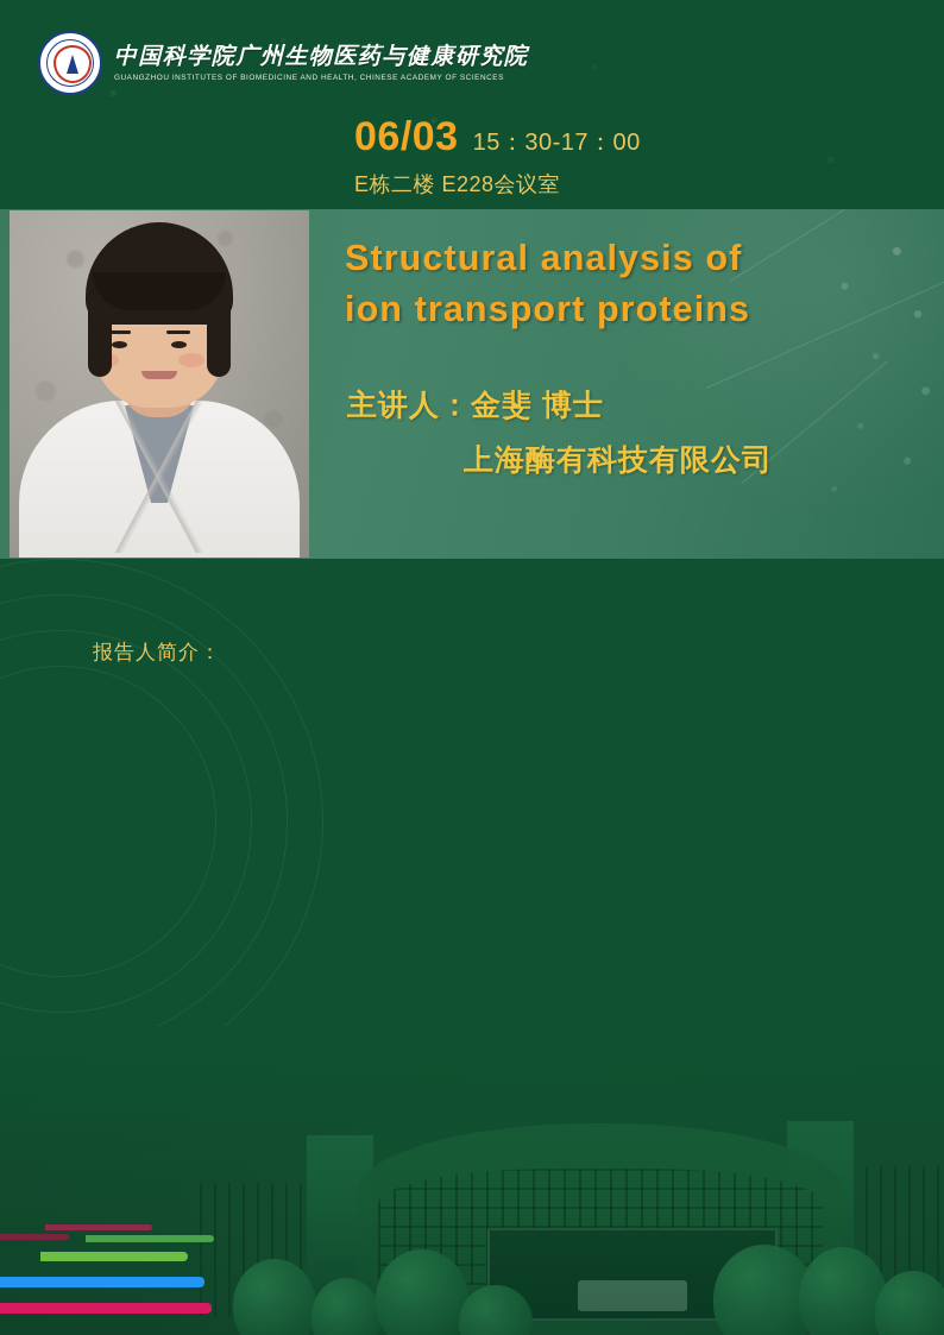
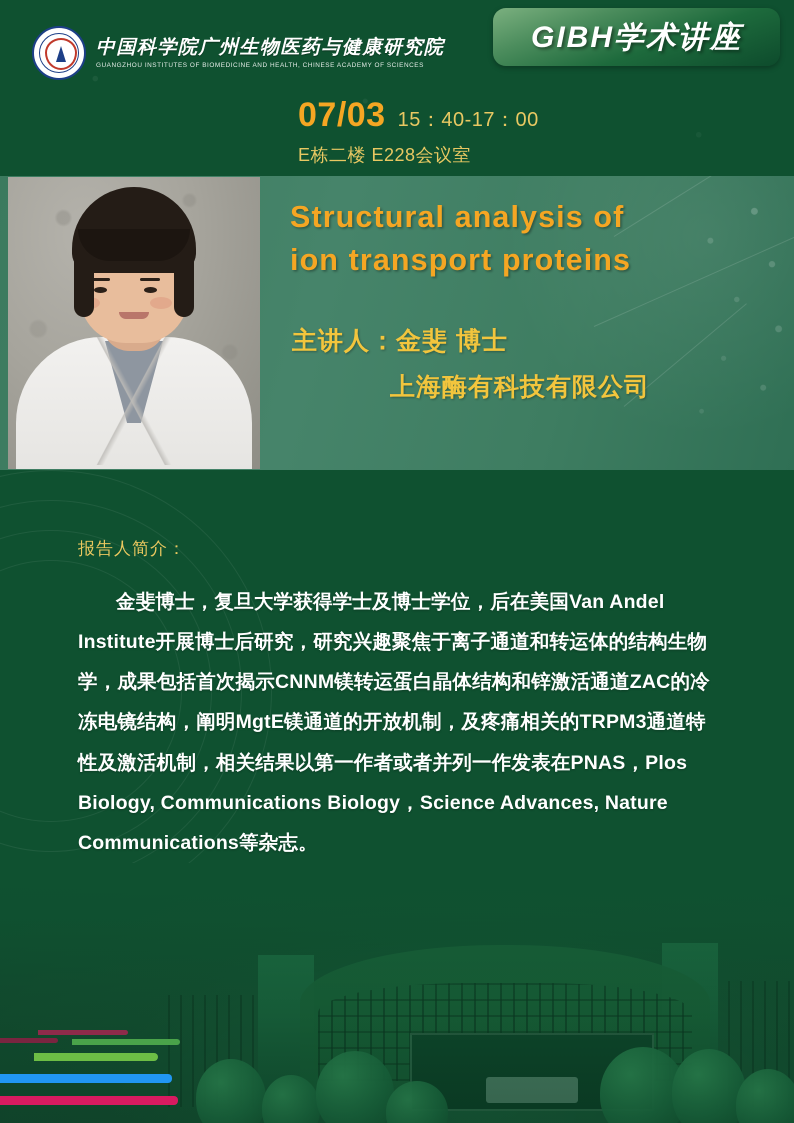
  中国科学院广州生物医药与健康研究院
+ GIBH学术讲座
- 06/03
+ 07/03
- 15：30-17：00
+ 15：40-17：00
  E栋二楼 E228会议室
  Structural analysis of
  ion transport proteins
  主讲人：金斐 博士
  上海酶有科技有限公司
  报告人简介：
+ 金斐博士，复旦大学获得学士及博士学位，后在美国Van Andel Institute开展博士后研究，研究兴趣聚焦于离子通道和转运体的结构生物学，成果包括首次揭示CNNM镁转运蛋白晶体结构和锌激活通道ZAC的冷冻电镜结构，阐明MgtE镁通道的开放机制，及疼痛相关的TRPM3通道特性及激活机制，相关结果以第一作者或者并列一作发表在PNAS，Plos Biology, Communications Biology，Science Advances, Nature Communications等杂志。
